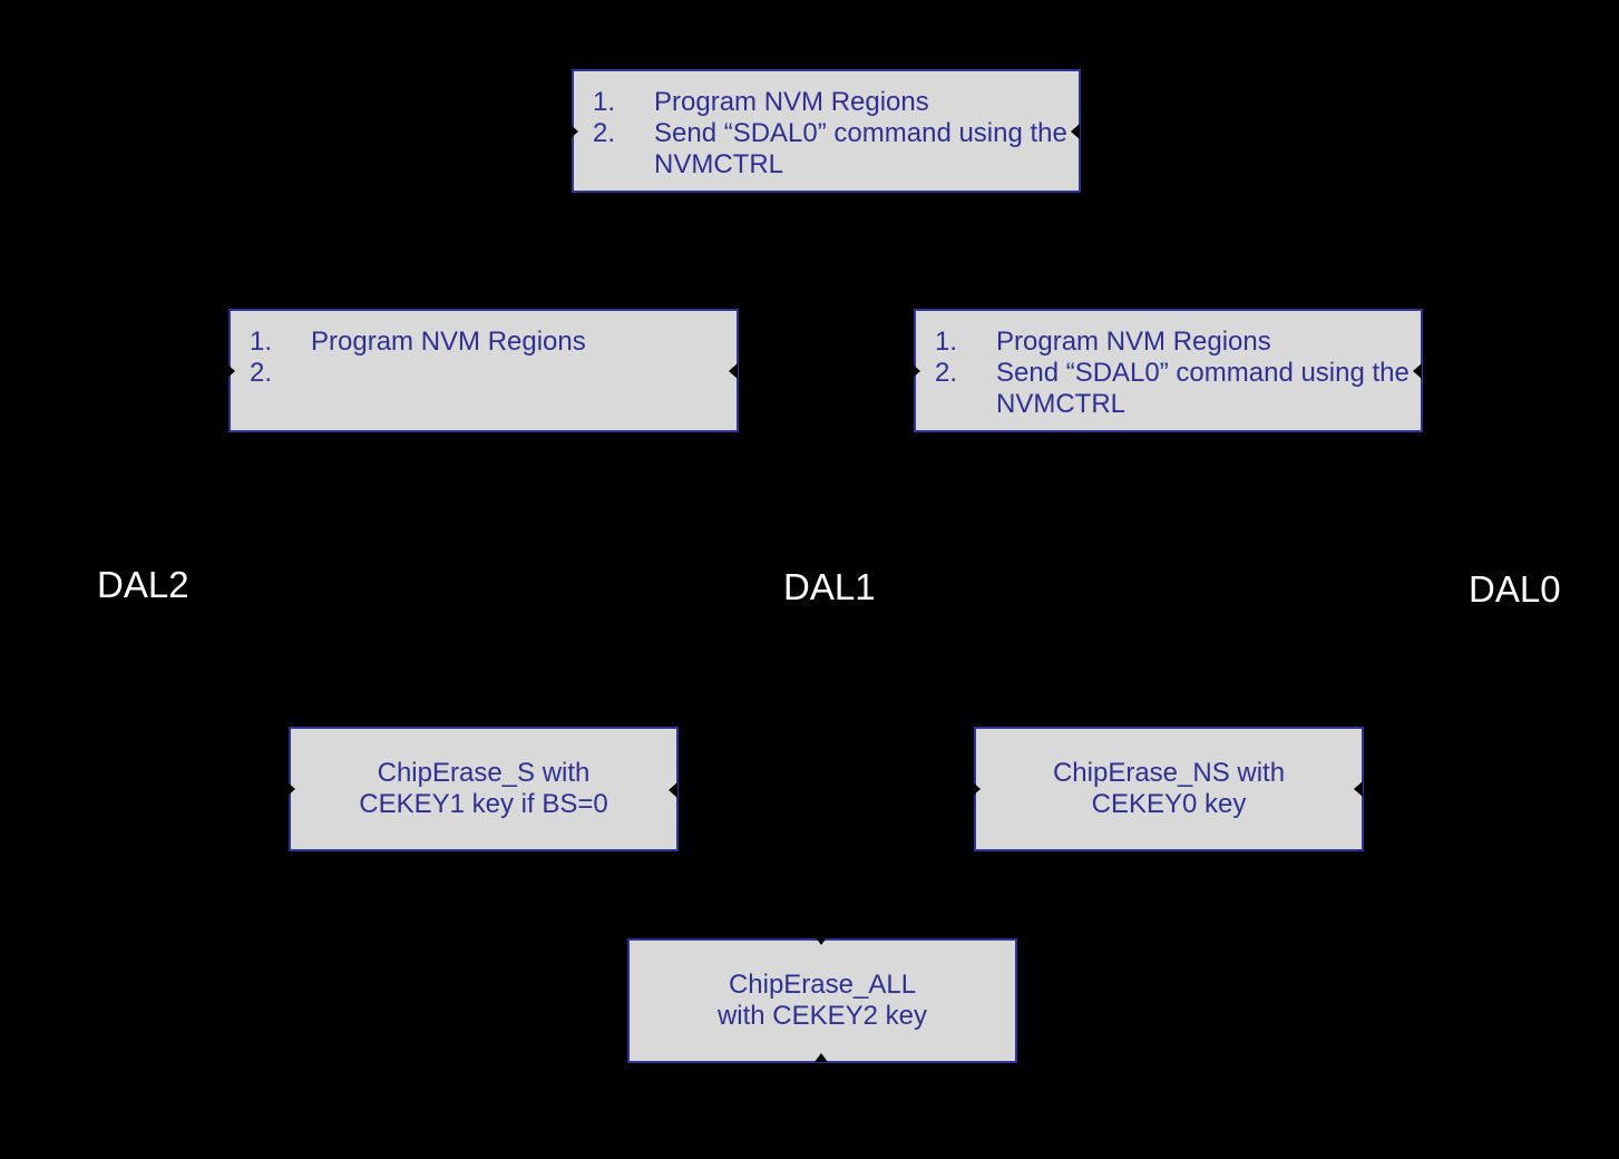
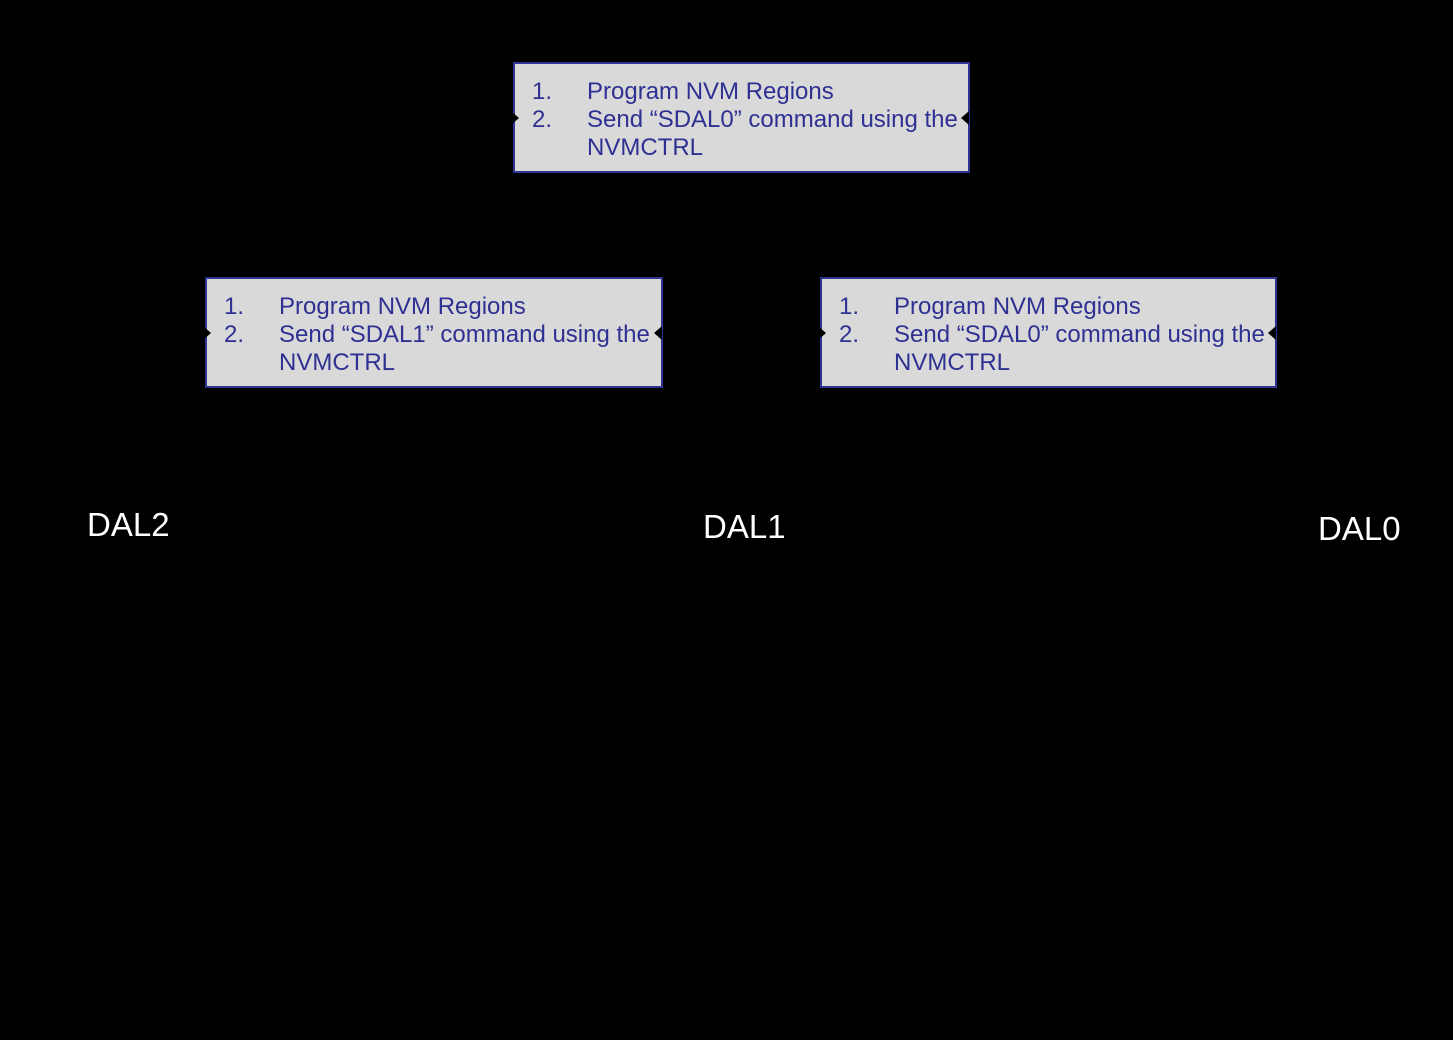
  1.
  Program NVM Regions
  2.
  Send “SDAL0” command using the NVMCTRL
  1.
  Program NVM Regions
  2.
+ Send “SDAL1” command using the NVMCTRL
  1.
  Program NVM Regions
  2.
  Send “SDAL0” command using the NVMCTRL
  DAL2
  DAL1
  DAL0
- ChipErase_S with
- CEKEY1 key if BS=0
- ChipErase_NS with
- CEKEY0 key
- ChipErase_ALL
- with CEKEY2 key
